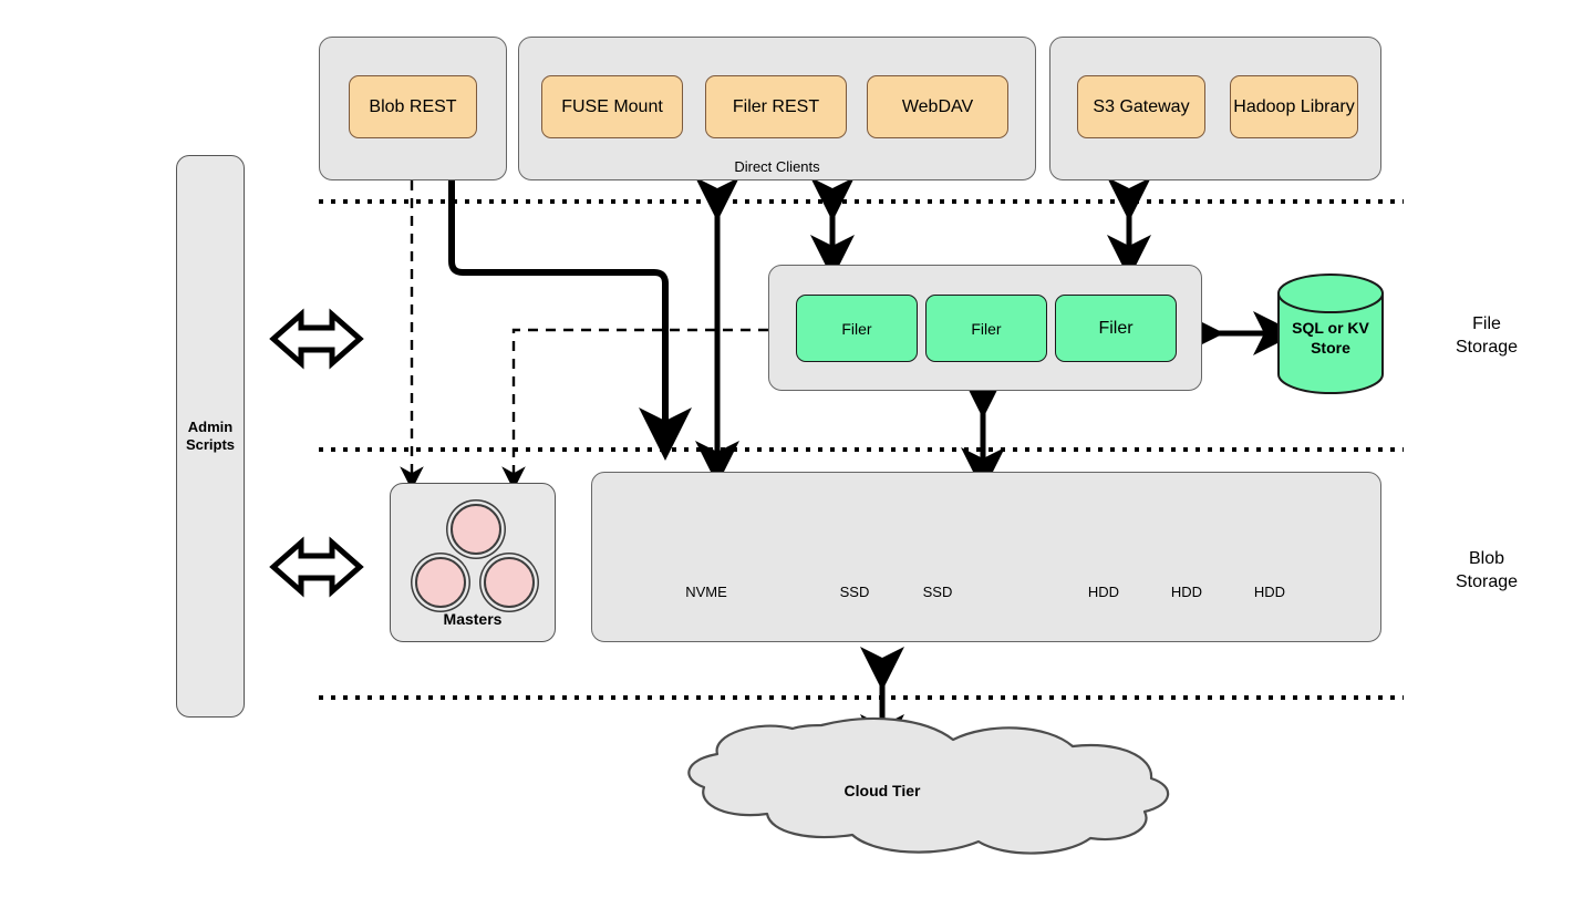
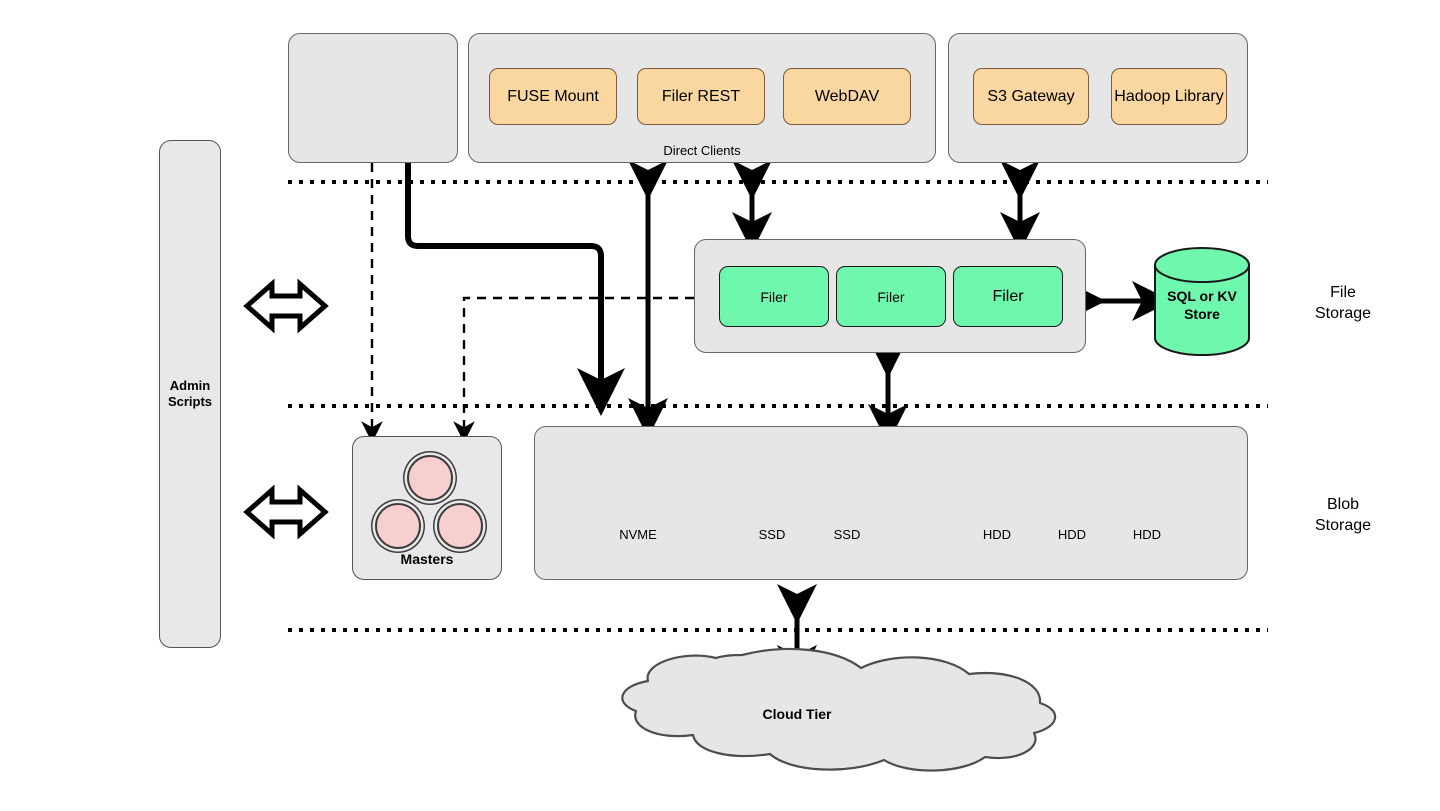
  Admin
  Scripts
- Blob REST
  FUSE Mount
  Filer REST
  WebDAV
  Direct Clients
  S3 Gateway
  Hadoop Library
  Filer
  Filer
  Filer
  SQL or KV
  Store
  File
  Storage
  Masters
  NVME
  SSD
  SSD
  HDD
  HDD
  HDD
  Blob
  Storage
  Cloud Tier
